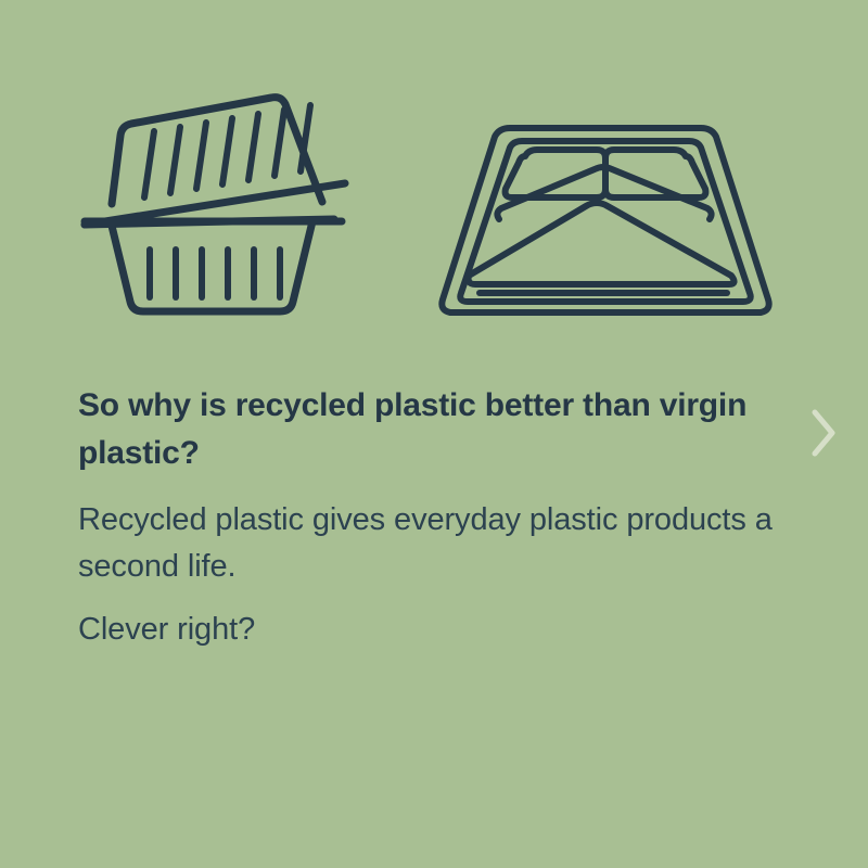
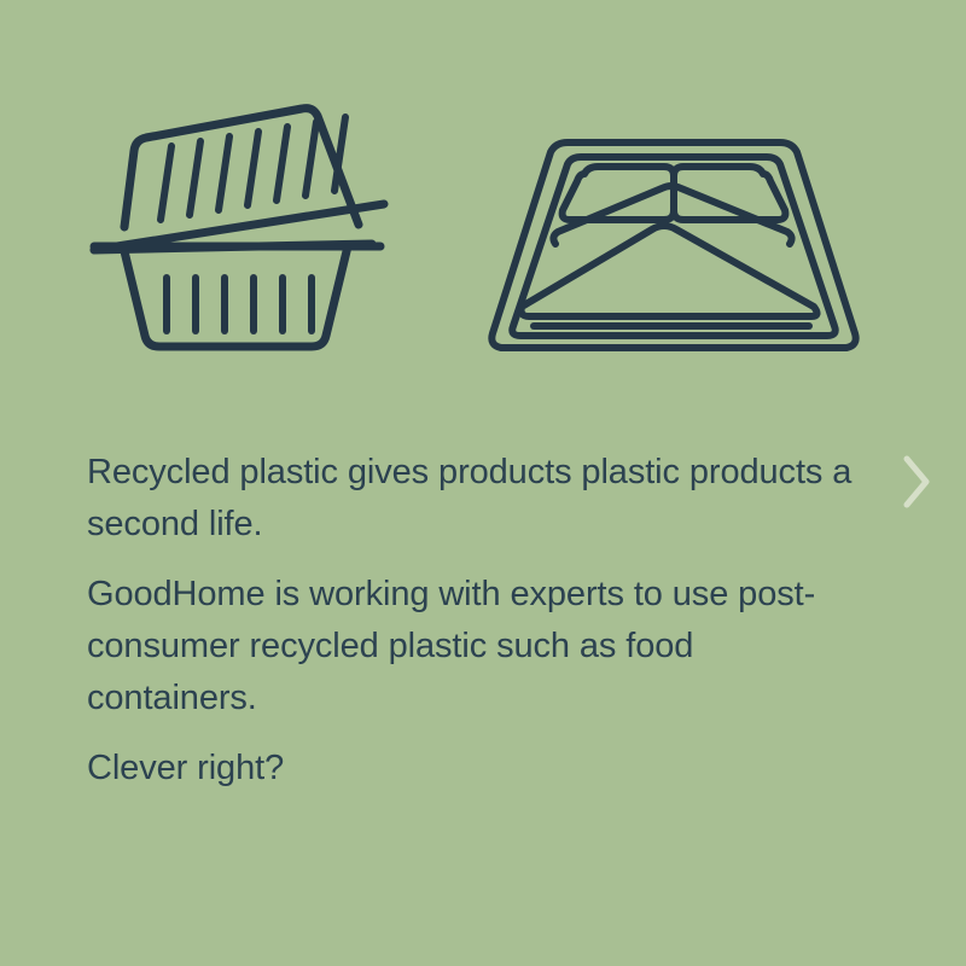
- So why is recycled plastic better than virgin plastic?
- Recycled plastic gives everyday plastic products a second life.
+ Recycled plastic gives products plastic products a second life.
+ GoodHome is working with experts to use post-consumer recycled plastic such as food containers.
  Clever right?
